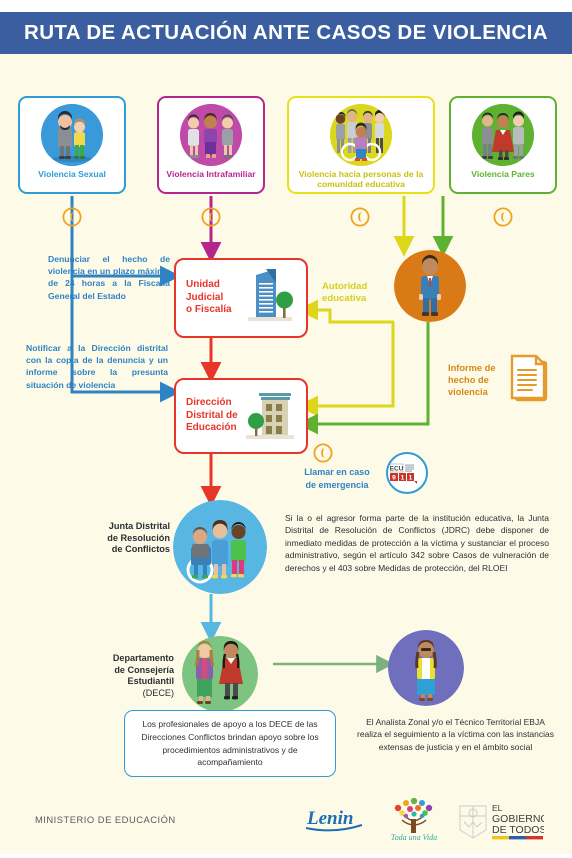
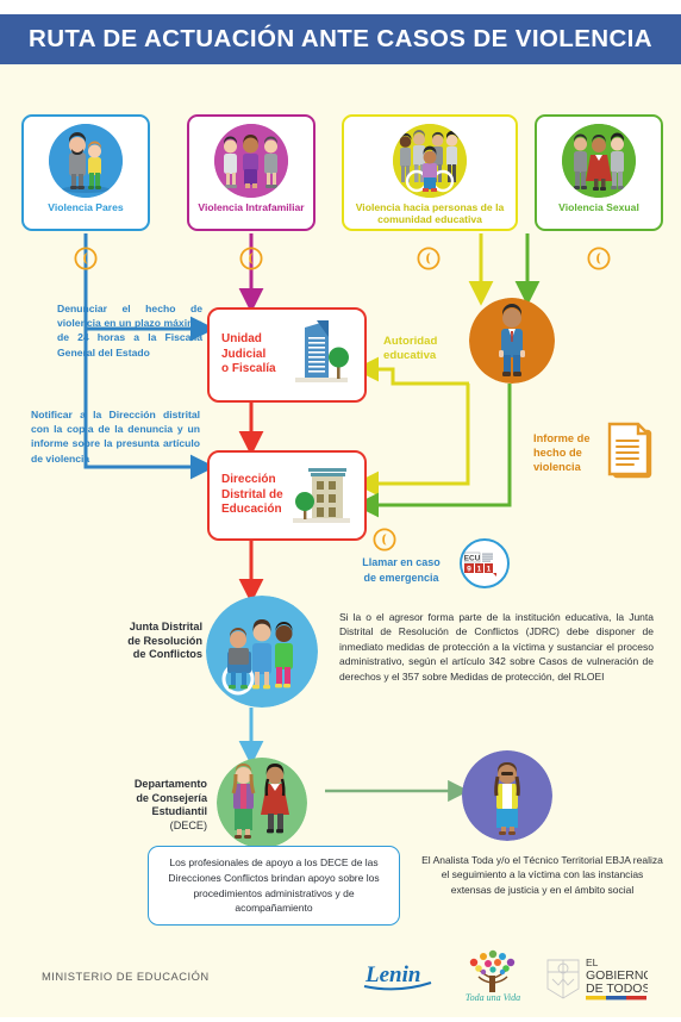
  RUTA DE ACTUACIÓN ANTE CASOS DE VIOLENCIA
- Violencia Sexual
+ Violencia Pares
  Violencia Intrafamiliar
  Violencia hacia personas de la comunidad educativa
- Violencia Pares
+ Violencia Sexual
  Denunciar el hecho de violencia en un plazo máximo de 24 horas a la Fiscalía General del Estado
- Notificar a la Dirección distrital con la copia de la denuncia y un informe sobre la presunta situación de violencia
+ Notificar a la Dirección distrital con la copia de la denuncia y un informe sobre la presunta artículo de violencia
  Unidad
  Judicial
  o Fiscalía
  Dirección
  Distrital de
  Educación
  Autoridad
  educativa
  Informe de
  hecho de
  violencia
  Llamar en caso
  de emergencia
  Junta Distrital
  de Resolución
  de Conflictos
- Si la o el agresor forma parte de la institución educativa, la Junta Distrital de Resolución de Conflictos (JDRC) debe disponer de inmediato medidas de protección a la víctima y sustanciar el proceso administrativo, según el artículo 342 sobre Casos de vulneración de derechos y el 403 sobre Medidas de protección, del RLOEI
+ Si la o el agresor forma parte de la institución educativa, la Junta Distrital de Resolución de Conflictos (JDRC) debe disponer de inmediato medidas de protección a la víctima y sustanciar el proceso administrativo, según el artículo 342 sobre Casos de vulneración de derechos y el 357 sobre Medidas de protección, del RLOEI
  Departamento
  de Consejería
  Estudiantil
  (DECE)
  Los profesionales de apoyo a los DECE de las Direcciones Conflictos brindan apoyo sobre los procedimientos administrativos y de acompañamiento
- El Analista Zonal y/o el Técnico Territorial EBJA realiza el seguimiento a la víctima con las instancias extensas de justicia y en el ámbito social
+ El Analista Toda y/o el Técnico Territorial EBJA realiza el seguimiento a la víctima con las instancias extensas de justicia y en el ámbito social
  MINISTERIO DE EDUCACIÓN
  Lenin
  Toda una Vida
  EL
  GOBIERN
  DE TODOS
